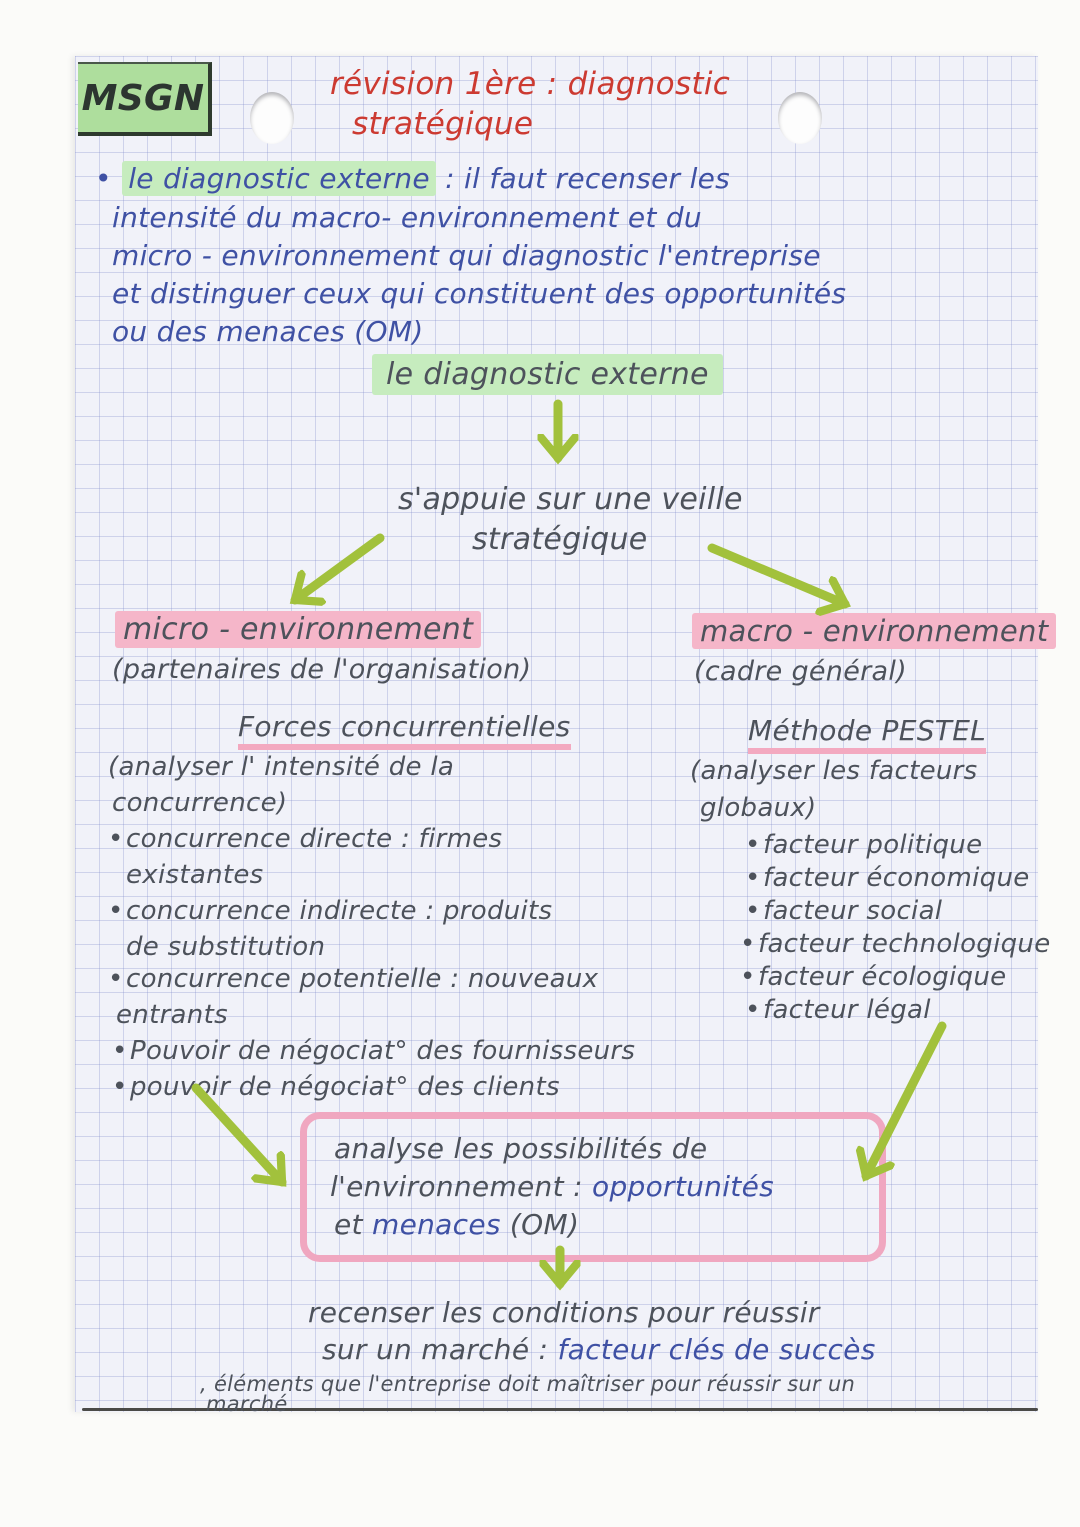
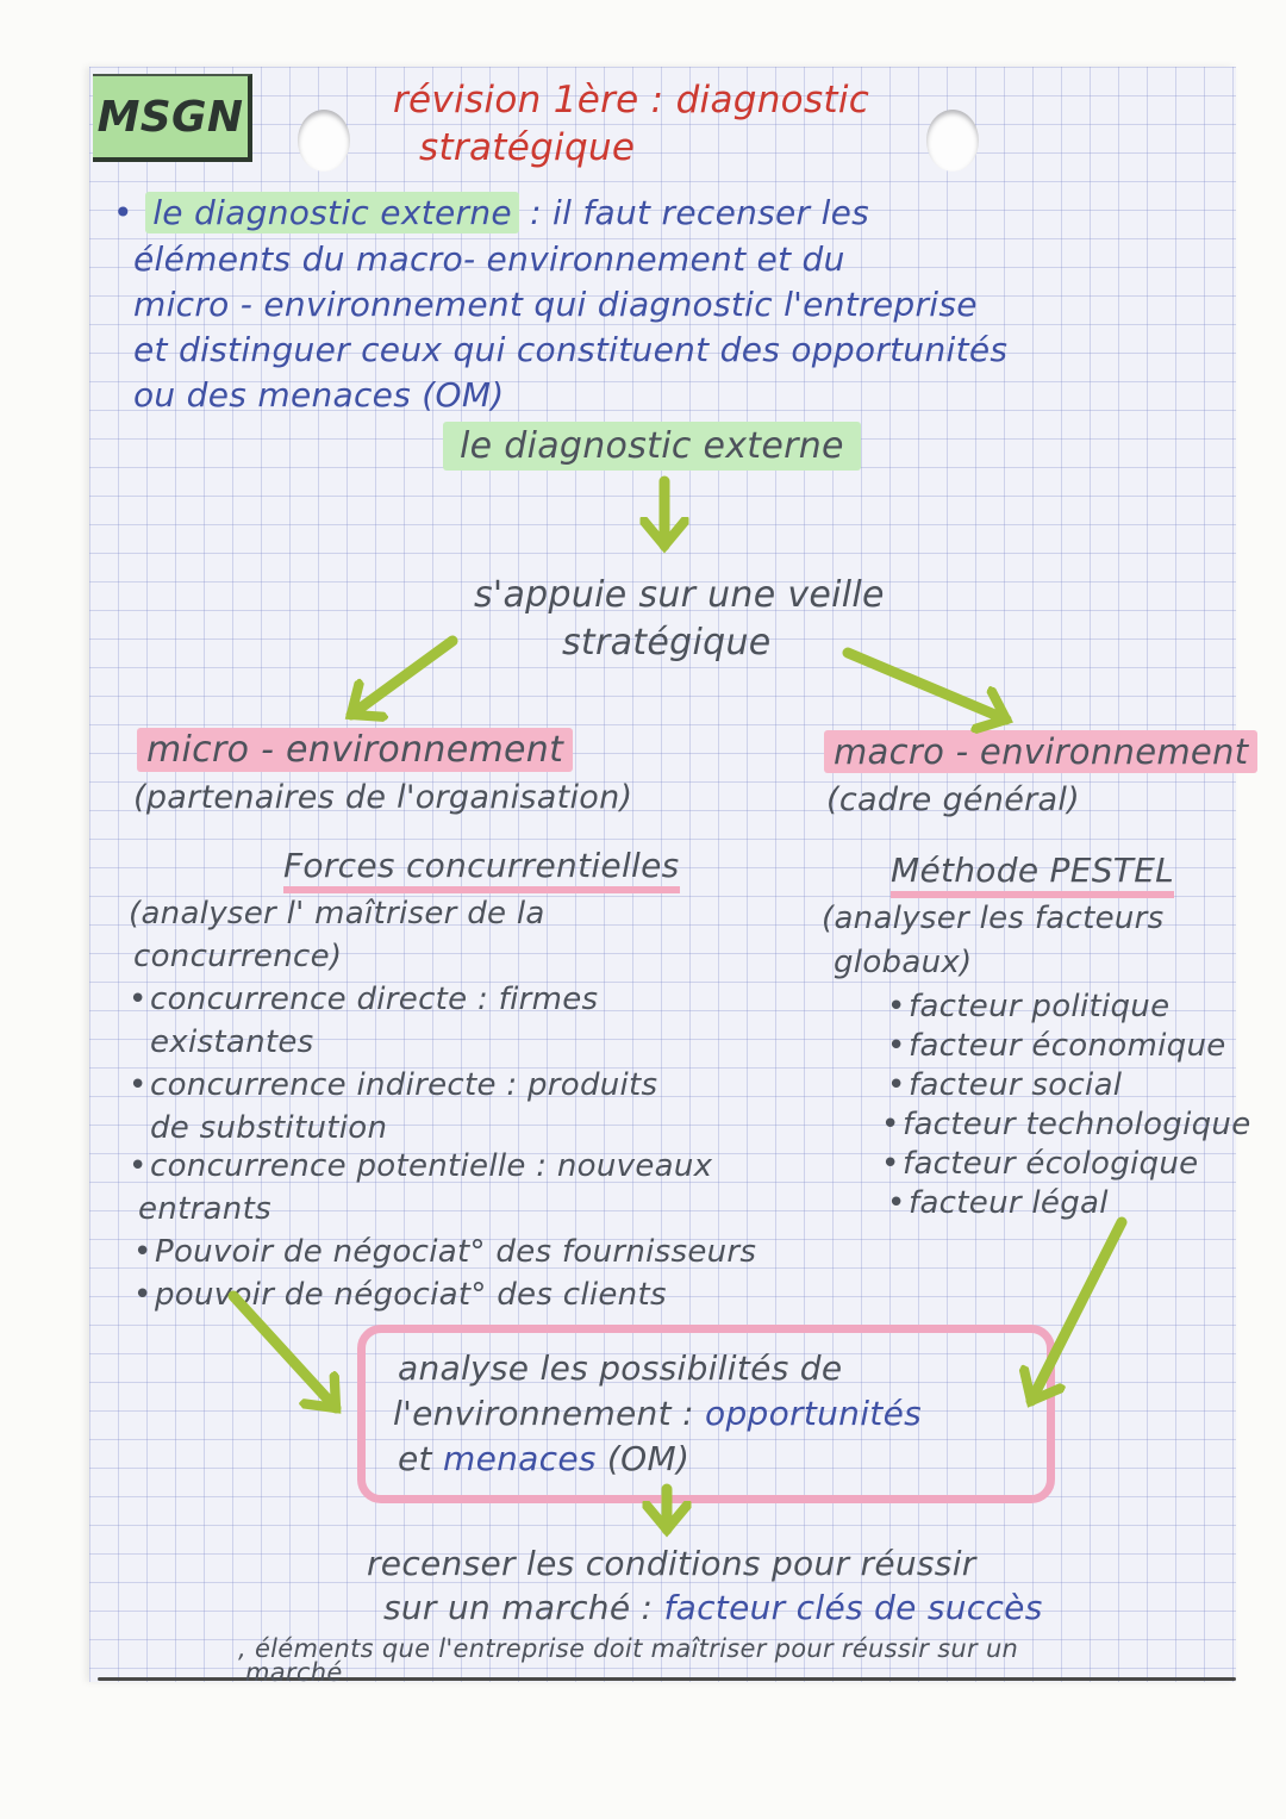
  MSGN
  révision 1ère : diagnostic
  stratégique
  • le diagnostic externe : il faut recenser les
- intensité du macro- environnement et du
+ éléments du macro- environnement et du
  micro - environnement qui diagnostic l'entreprise
  et distinguer ceux qui constituent des opportunités
  ou des menaces (OM)
  le diagnostic externe
  s'appuie sur une veille
  stratégique
  micro - environnement
  (partenaires de l'organisation)
  Forces concurrentielles
- (analyser l' intensité de la
+ (analyser l' maîtriser de la
  concurrence)
  •concurrence directe : firmes
  existantes
  •concurrence indirecte : produits
  de substitution
  •concurrence potentielle : nouveaux
  entrants
  •Pouvoir de négociat° des fournisseurs
  •pouvoir de négociat° des clients
  macro - environnement
  (cadre général)
  Méthode PESTEL
  (analyser les facteurs
  globaux)
  •facteur politique
  •facteur économique
  •facteur social
  •facteur technologique
  •facteur écologique
  •facteur légal
  analyse les possibilités de
  l'environnement : opportunités
  et menaces (OM)
  recenser les conditions pour réussir
  sur un marché : facteur clés de succès
  , éléments que l'entreprise doit maîtriser pour réussir sur un
  marché
